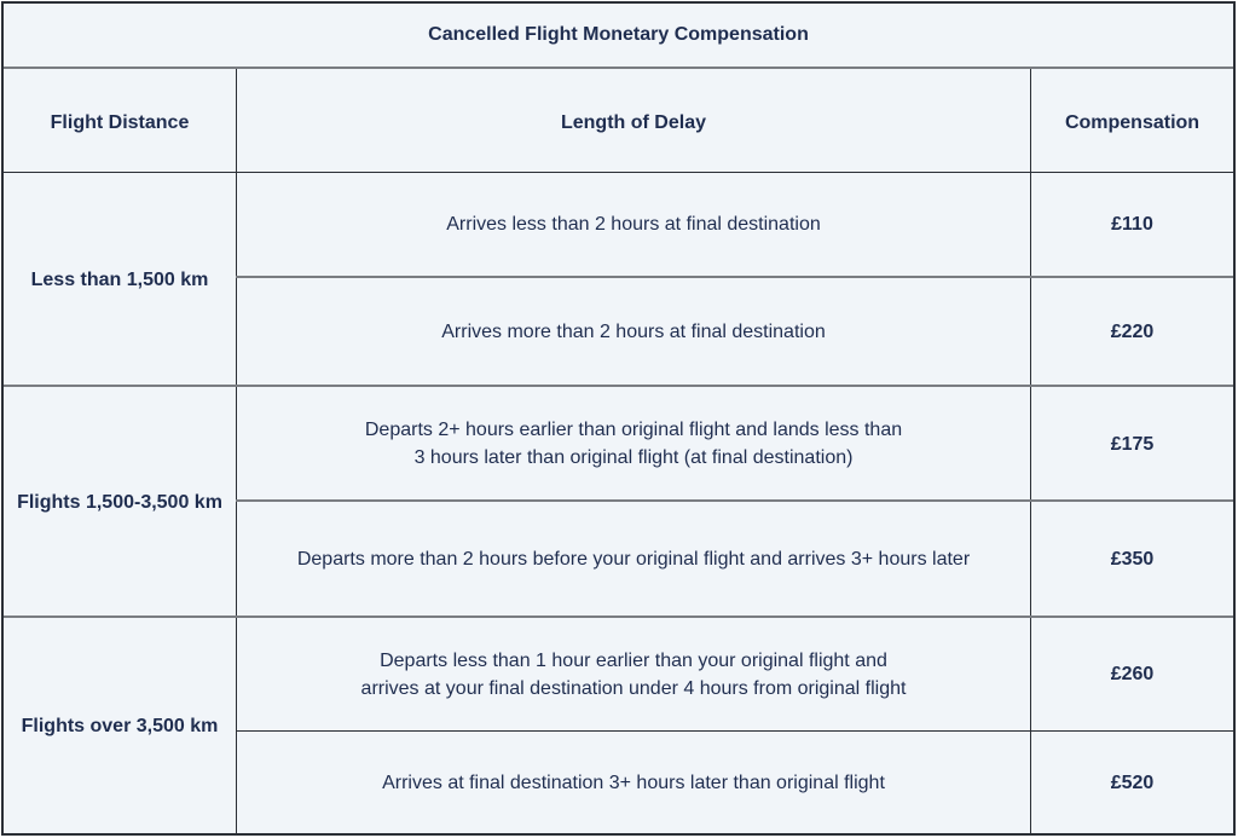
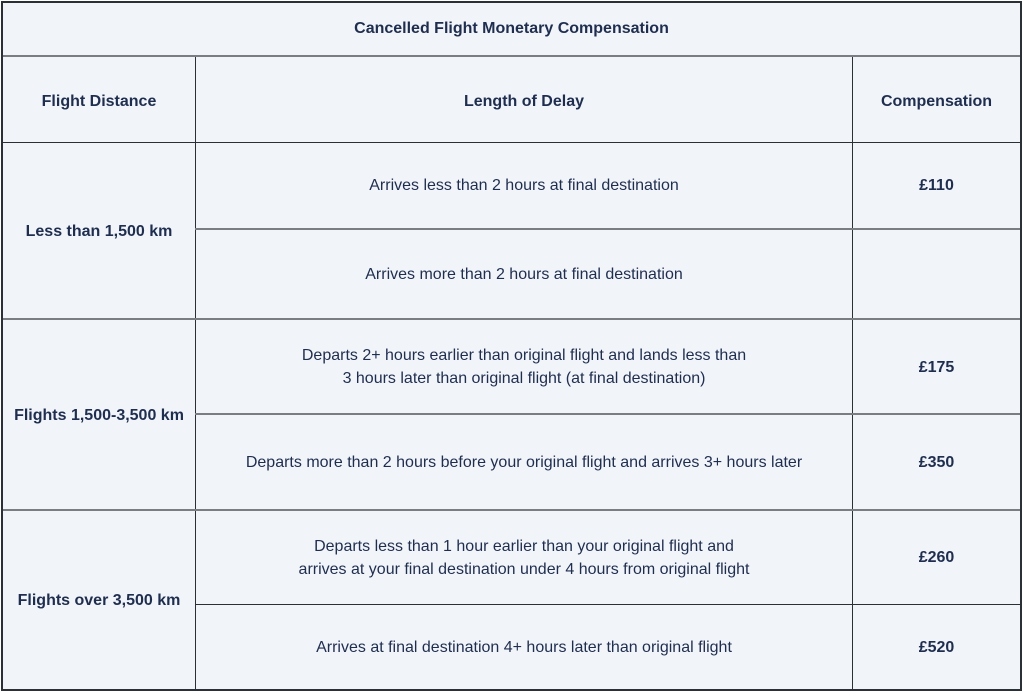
  Cancelled Flight Monetary Compensation
  Flight Distance
  Length of Delay
  Compensation
  Less than 1,500 km
  Arrives less than 2 hours at final destination
  £110
  Arrives more than 2 hours at final destination
- £220
  Flights 1,500-3,500 km
  Departs 2+ hours earlier than original flight and lands less than
  3 hours later than original flight (at final destination)
  £175
  Departs more than 2 hours before your original flight and arrives 3+ hours later
  £350
  Flights over 3,500 km
  Departs less than 1 hour earlier than your original flight and
  arrives at your final destination under 4 hours from original flight
  £260
- Arrives at final destination 3+ hours later than original flight
+ Arrives at final destination 4+ hours later than original flight
  £520
